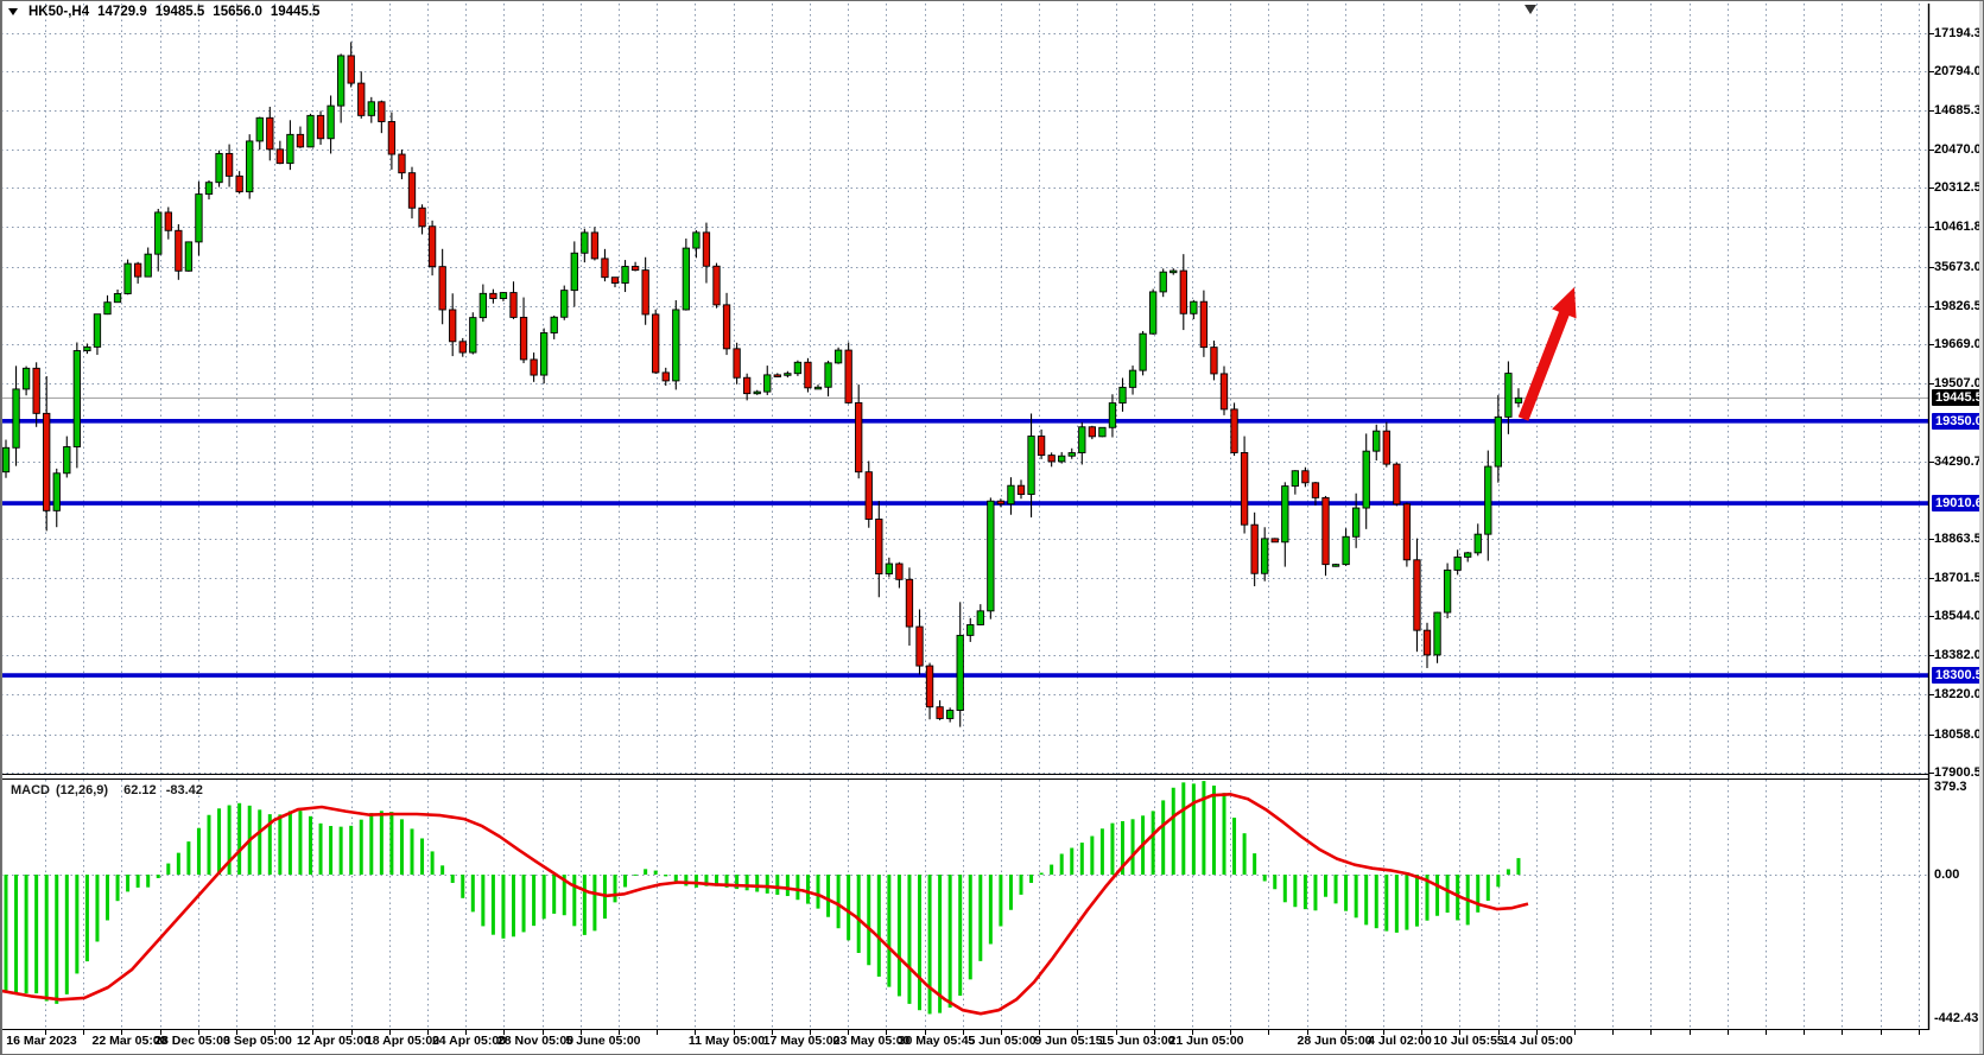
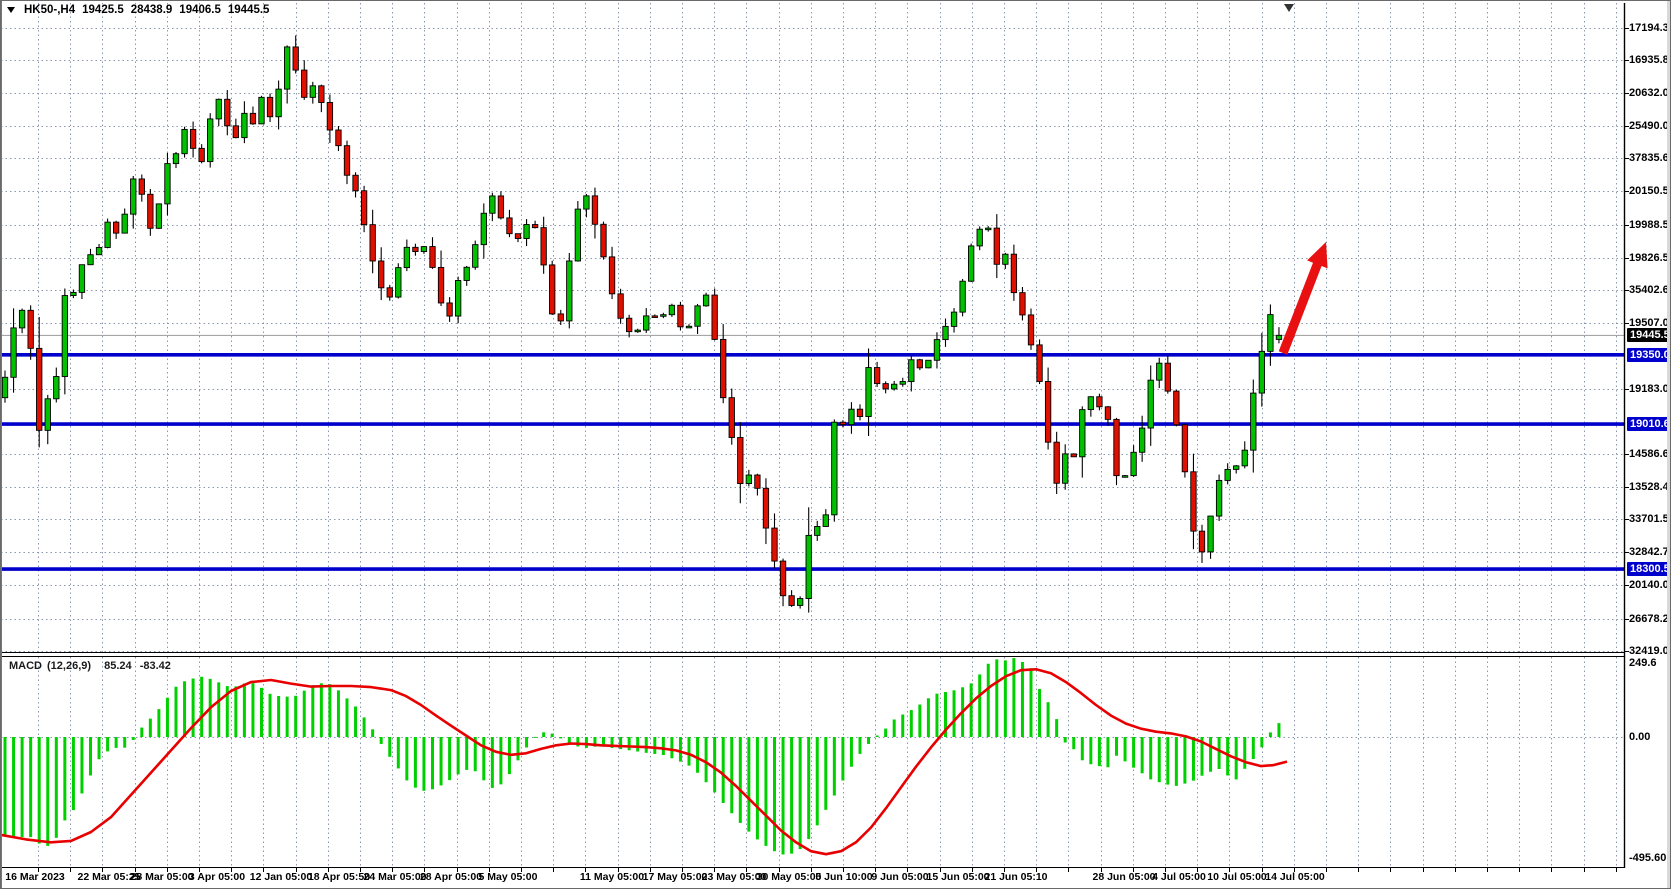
  HK50-,H4
- 14729.9
+ 19425.5
- 19485.5
+ 28438.9
- 15656.0
+ 19406.5
  19445.5
- MACD (12,26,9) 62.12 -83.42
+ MACD (12,26,9) 85.24 -83.42
  17194.3
- 20794.0
+ 16935.8
- 14685.3
+ 20632.0
- 20470.0
+ 25490.0
- 20312.5
+ 37835.6
- 10461.8
+ 20150.5
- 35673.0
+ 19988.5
  19826.5
- 19669.0
+ 35402.6
  19507.0
- 34290.7
+ 19183.0
- 18863.5
+ 14586.6
- 18701.5
+ 13528.4
- 18544.0
+ 33701.5
- 18382.0
+ 32842.7
- 18220.0
+ 20140.0
- 18058.0
+ 26678.2
- 17900.5
+ 32419.0
  19445.
  19350.
  19010.
  18300.
- 379.3
+ 249.6
  0.00
- -442.43
+ -495.60
  16 Mar 2023
- 22 Mar 05:00
+ 22 Mar 05:25
- 28 Dec 05:00
+ 28 Mar 05:00
- 3 Sep 05:00
+ 3 Apr 05:00
- 12 Apr 05:00
+ 12 Jan 05:00
- 18 Apr 05:00
+ 18 Apr 05:50
- 24 Apr 05:00
+ 24 Mar 05:00
- 28 Nov 05:00
+ 28 Apr 05:00
- 5 June 05:00
+ 5 May 05:00
  11 May 05:00
  17 May 05:00
  23 May 05:00
- 30 May 05:45
+ 30 May 05:00
- 5 Jun 05:00
+ 5 Jun 10:00
- 9 Jun 05:15
+ 9 Jun 05:00
- 15 Jun 03:00
+ 15 Jun 05:00
- 21 Jun 05:00
+ 21 Jun 05:10
  28 Jun 05:00
- 4 Jul 02:00
+ 4 Jul 05:00
- 10 Jul 05:55
+ 10 Jul 05:00
  14 Jul 05:00
